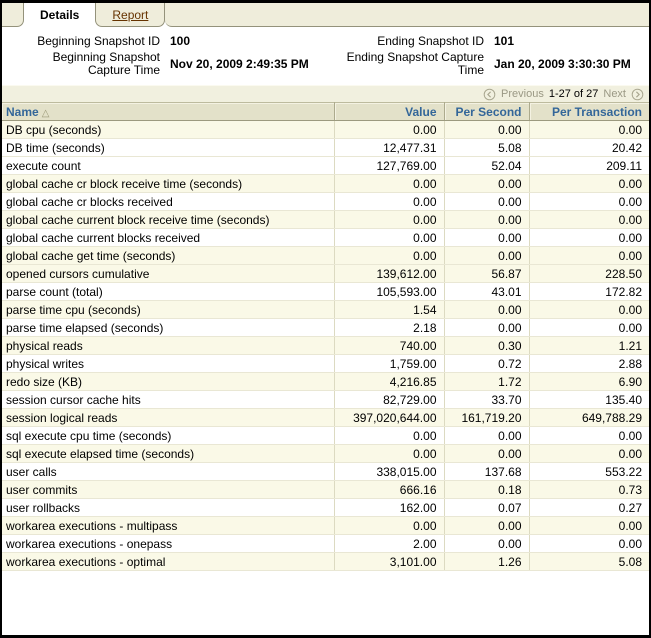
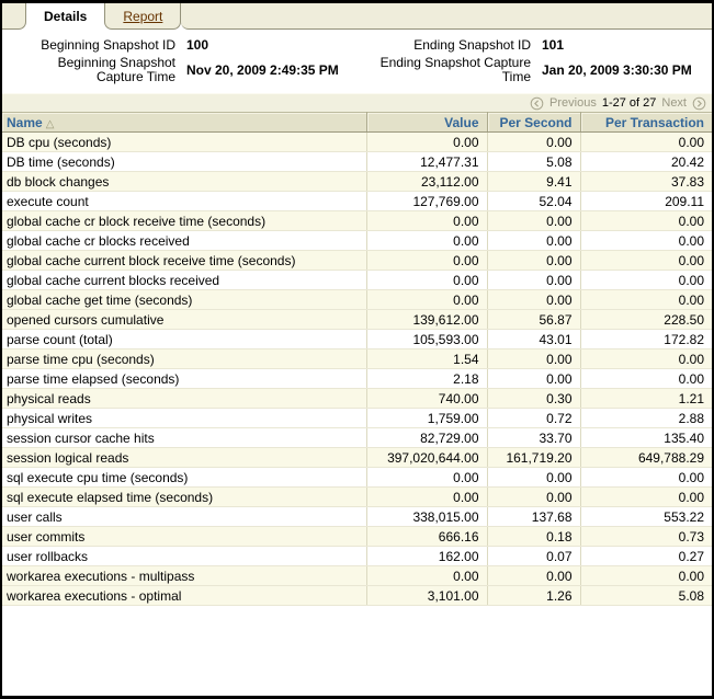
  Details
  Report
  Beginning Snapshot ID
  100
  Beginning Snapshot Capture Time
  Nov 20, 2009 2:49:35 PM
  Ending Snapshot ID
  101
  Ending Snapshot Capture Time
  Jan 20, 2009 3:30:30 PM
  Previous
  1-27 of 27
  Next
  Name △	Value	Per Second	Per Transaction
  DB cpu (seconds)	0.00	0.00	0.00
  DB time (seconds)	12,477.31	5.08	20.42
+ db block changes	23,112.00	9.41	37.83
  execute count	127,769.00	52.04	209.11
  global cache cr block receive time (seconds)	0.00	0.00	0.00
  global cache cr blocks received	0.00	0.00	0.00
  global cache current block receive time (seconds)	0.00	0.00	0.00
  global cache current blocks received	0.00	0.00	0.00
  global cache get time (seconds)	0.00	0.00	0.00
  opened cursors cumulative	139,612.00	56.87	228.50
  parse count (total)	105,593.00	43.01	172.82
  parse time cpu (seconds)	1.54	0.00	0.00
  parse time elapsed (seconds)	2.18	0.00	0.00
  physical reads	740.00	0.30	1.21
  physical writes	1,759.00	0.72	2.88
- redo size (KB)	4,216.85	1.72	6.90
  session cursor cache hits	82,729.00	33.70	135.40
  session logical reads	397,020,644.00	161,719.20	649,788.29
  sql execute cpu time (seconds)	0.00	0.00	0.00
  sql execute elapsed time (seconds)	0.00	0.00	0.00
  user calls	338,015.00	137.68	553.22
  user commits	666.16	0.18	0.73
  user rollbacks	162.00	0.07	0.27
  workarea executions - multipass	0.00	0.00	0.00
- workarea executions - onepass	2.00	0.00	0.00
  workarea executions - optimal	3,101.00	1.26	5.08
